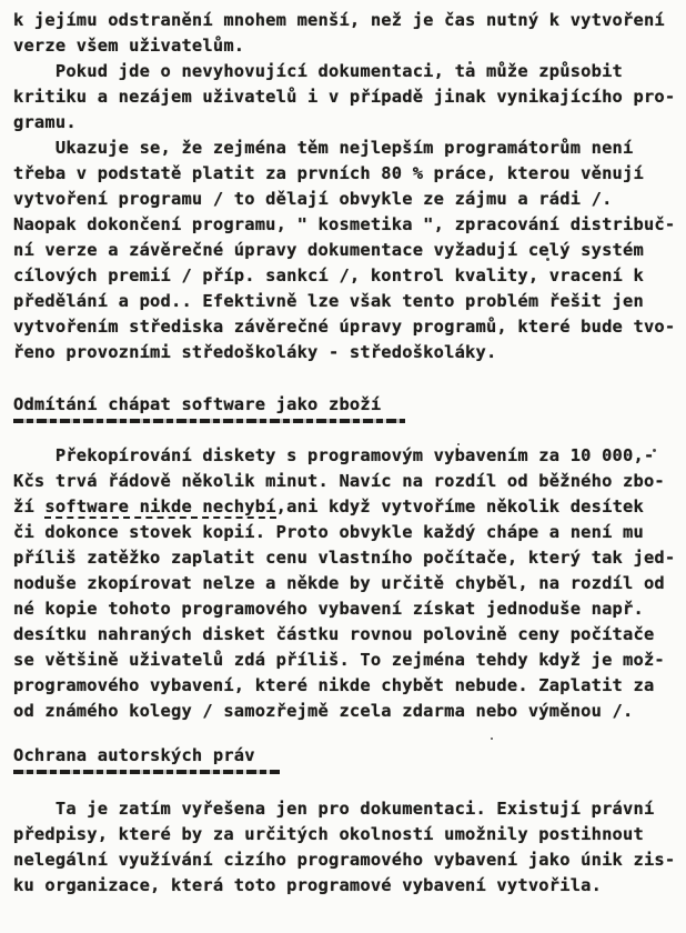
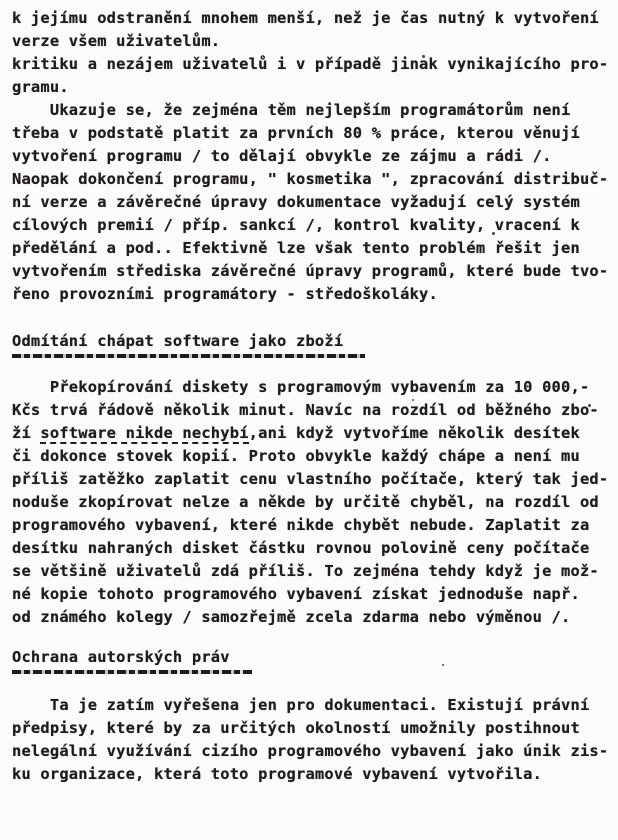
  k jejímu odstranění mnohem menší, než je čas nutný k vytvoření
  verze všem uživatelům.
- Pokud jde o nevyhovující dokumentaci, ta může způsobit
  kritiku a nezájem uživatelů i v případě jinak vynikajícího pro-
  gramu.
  Ukazuje se, že zejména těm nejlepším programátorům není
  třeba v podstatě platit za prvních 80 % práce, kterou věnují
  vytvoření programu / to dělají obvykle ze zájmu a rádi /.
  Naopak dokončení programu, " kosmetika ", zpracování distribuč-
  ní verze a závěrečné úpravy dokumentace vyžadují celý systém
  cílových premií / příp. sankcí /, kontrol kvality, vracení k
  předělání a pod.. Efektivně lze však tento problém řešit jen
  vytvořením střediska závěrečné úpravy programů, které bude tvo-
- řeno provozními středoškoláky - středoškoláky.
+ řeno provozními programátory - středoškoláky.
  Odmítání chápat software jako zboží
  Překopírování diskety s programovým vybavením za 10 000,-
  Kčs trvá řádově několik minut. Navíc na rozdíl od běžného zbo-
  ží software nikde nechybí,ani když vytvoříme několik desítek
  či dokonce stovek kopií. Proto obvykle každý chápe a není mu
  příliš zatěžko zaplatit cenu vlastního počítače, který tak jed-
  noduše zkopírovat nelze a někde by určitě chyběl, na rozdíl od
- né kopie tohoto programového vybavení získat jednoduše např.
+ programového vybavení, které nikde chybět nebude. Zaplatit za
  desítku nahraných disket částku rovnou polovině ceny počítače
  se většině uživatelů zdá příliš. To zejména tehdy když je mož-
- programového vybavení, které nikde chybět nebude. Zaplatit za
+ né kopie tohoto programového vybavení získat jednoduše např.
  od známého kolegy / samozřejmě zcela zdarma nebo výměnou /.
  Ochrana autorských práv
  Ta je zatím vyřešena jen pro dokumentaci. Existují právní
  předpisy, které by za určitých okolností umožnily postihnout
  nelegální využívání cizího programového vybavení jako únik zis-
  ku organizace, která toto programové vybavení vytvořila.
